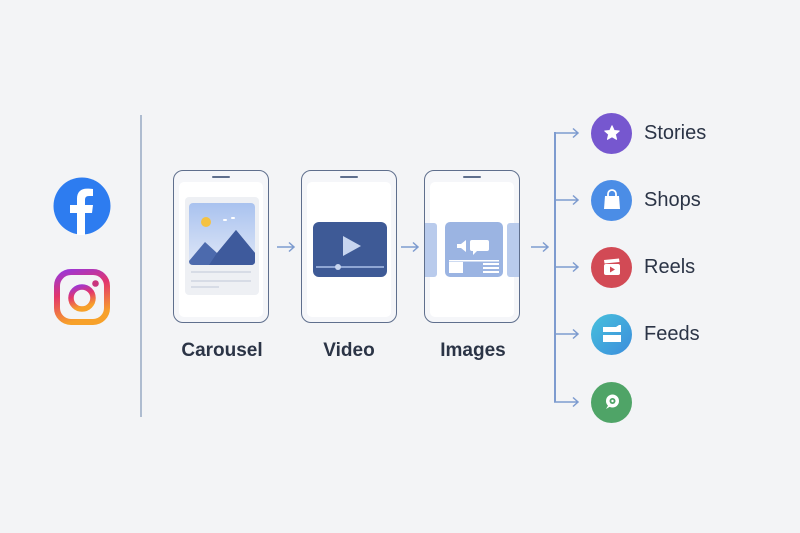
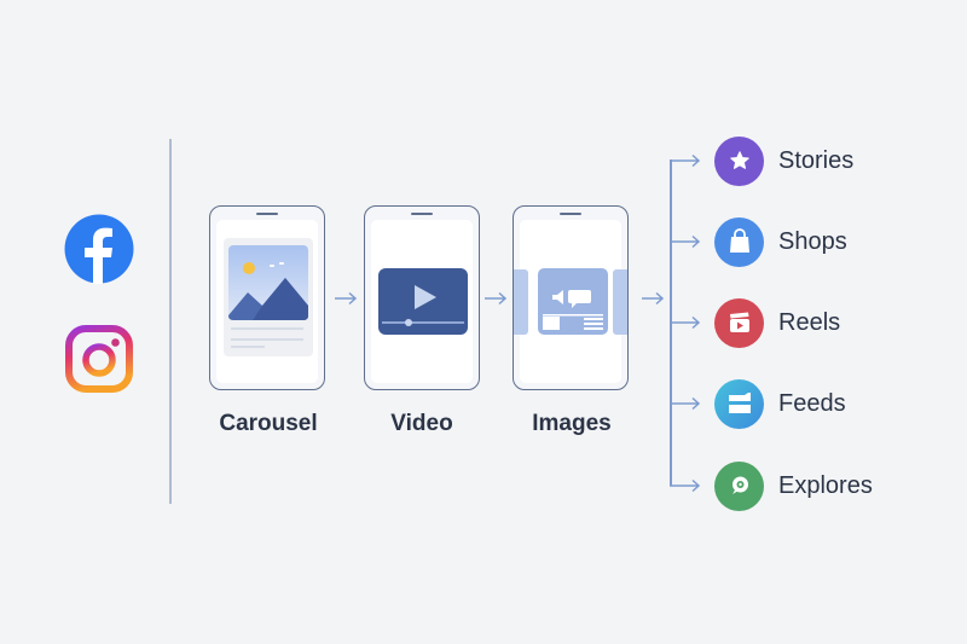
  Carousel
  Video
  Images
  Stories
  Shops
  Reels
  Feeds
+ Explores
